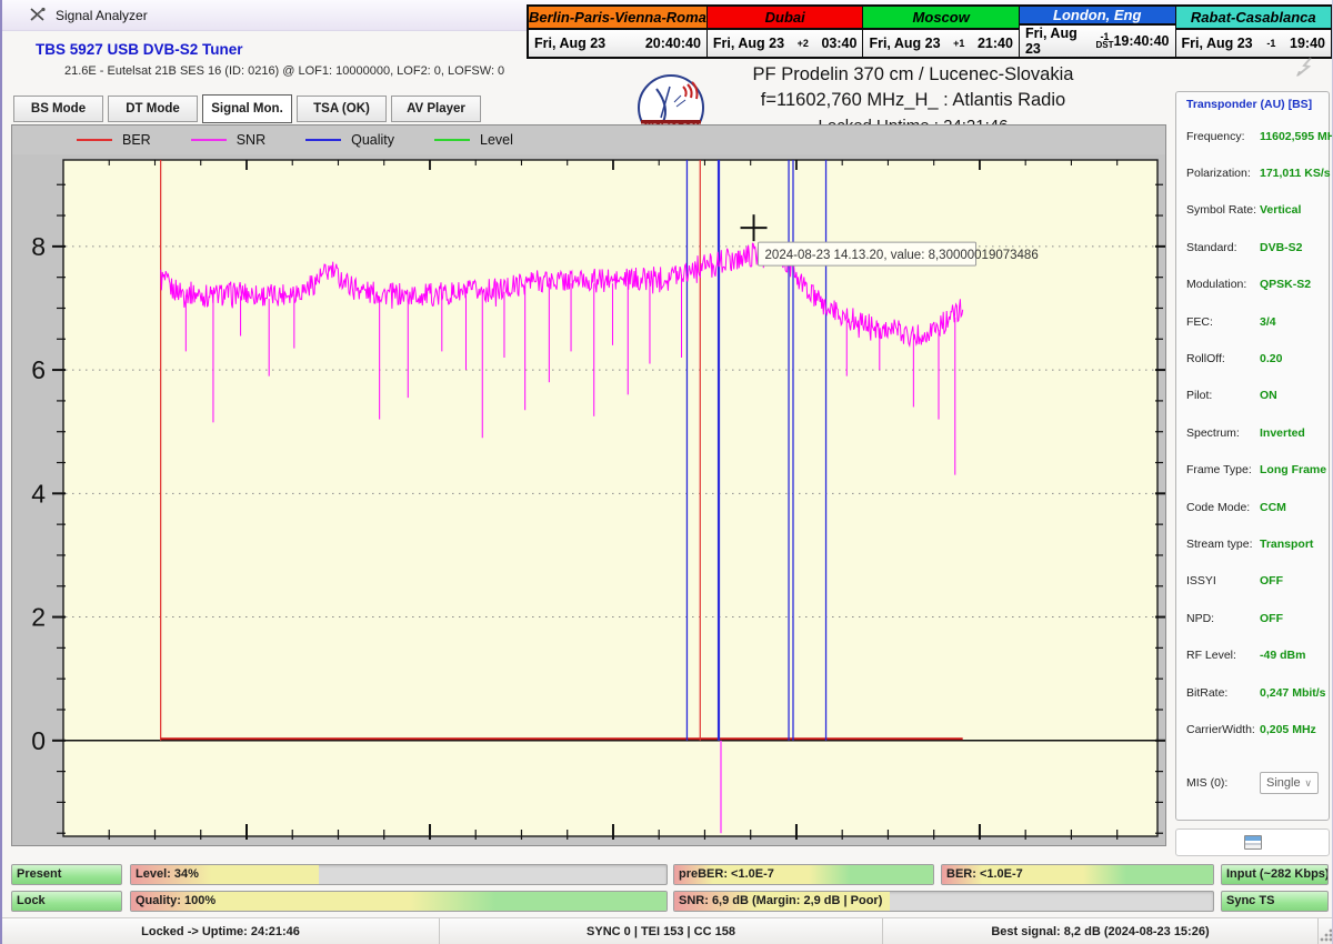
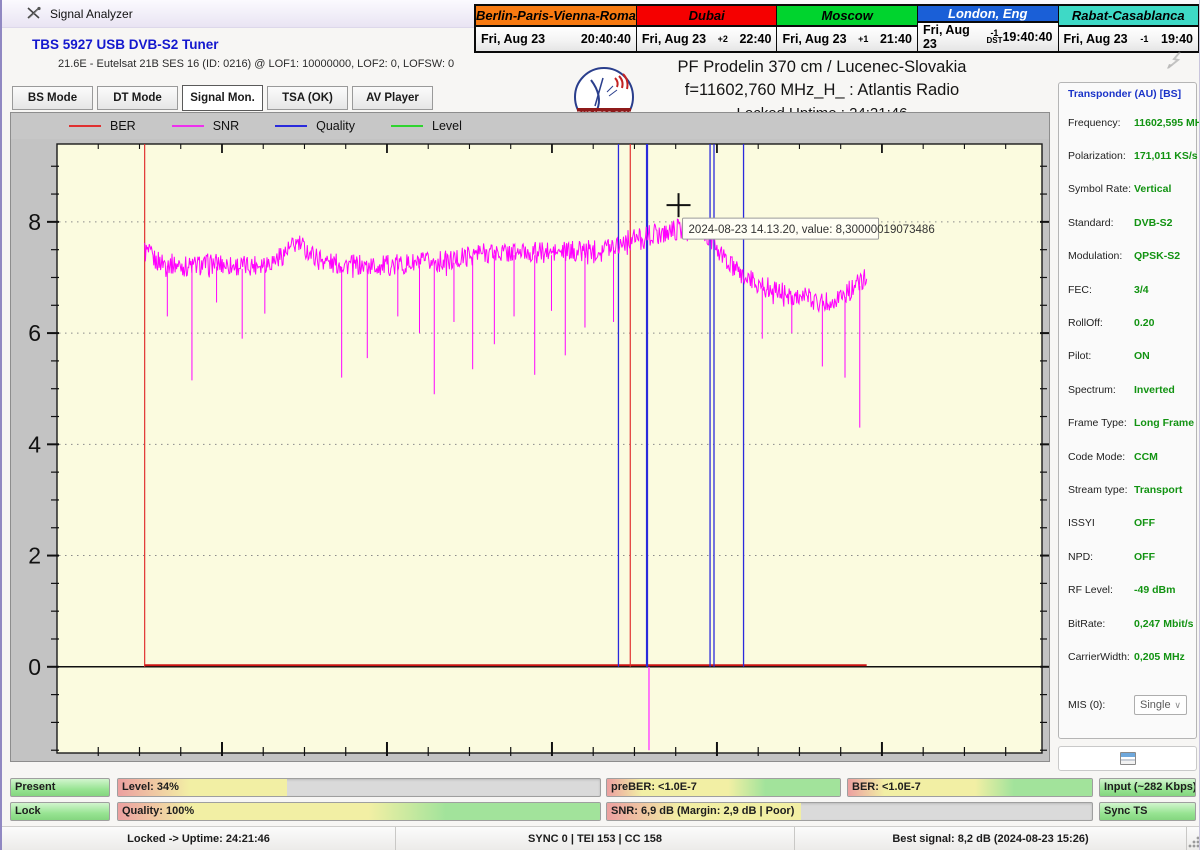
  Signal Analyzer
  Berlin-Paris-Vienna-Roma
  Fri, Aug 23
  20:40:40
  Dubai
  Fri, Aug 23
  +2
- 03:40
+ 22:40
  Moscow
  Fri, Aug 23
  +1
  21:40
  London, Eng
  Fri, Aug 23
  -1
  DST
  19:40:40
  Rabat-Casablanca
  Fri, Aug 23
  -1
  19:40
  TBS 5927 USB DVB-S2 Tuner
  21.6E - Eutelsat 21B SES 16 (ID: 0216) @ LOF1: 10000000, LOF2: 0, LOFSW: 0
  BS Mode
  DT Mode
  Signal Mon.
  TSA (OK)
  AV Player
  PF Prodelin 370 cm / Lucenec-Slovakia
  f=11602,760 MHz_H_ : Atlantis Radio
  BER
  SNR
  Quality
  Level
  0
  2
  4
  6
  8
  2024-08-23 14.13.20, value: 8,30000019073486
  Transponder (AU) [BS]
  Frequency:
  11602,595 MH
  Polarization:
  171,011 KS/s
  Symbol Rate:
  Vertical
  Standard:
  DVB-S2
  Modulation:
  QPSK-S2
  FEC:
  3/4
  RollOff:
  0.20
  Pilot:
  ON
  Spectrum:
  Inverted
  Frame Type:
  Long Frame
  Code Mode:
  CCM
  Stream type:
  Transport
  ISSYI
  OFF
  NPD:
  OFF
  RF Level:
  -49 dBm
  BitRate:
  0,247 Mbit/s
  CarrierWidth:
  0,205 MHz
  MIS (0):
  Single
  ∨
  Present
  Level: 34%
  preBER: <1.0E-7
  BER: <1.0E-7
  Input (~282 Kbps)
  Lock
  Quality: 100%
  SNR: 6,9 dB (Margin: 2,9 dB | Poor)
  Sync TS
  Locked -> Uptime: 24:21:46
  SYNC 0 | TEI 153 | CC 158
  Best signal: 8,2 dB (2024-08-23 15:26)
